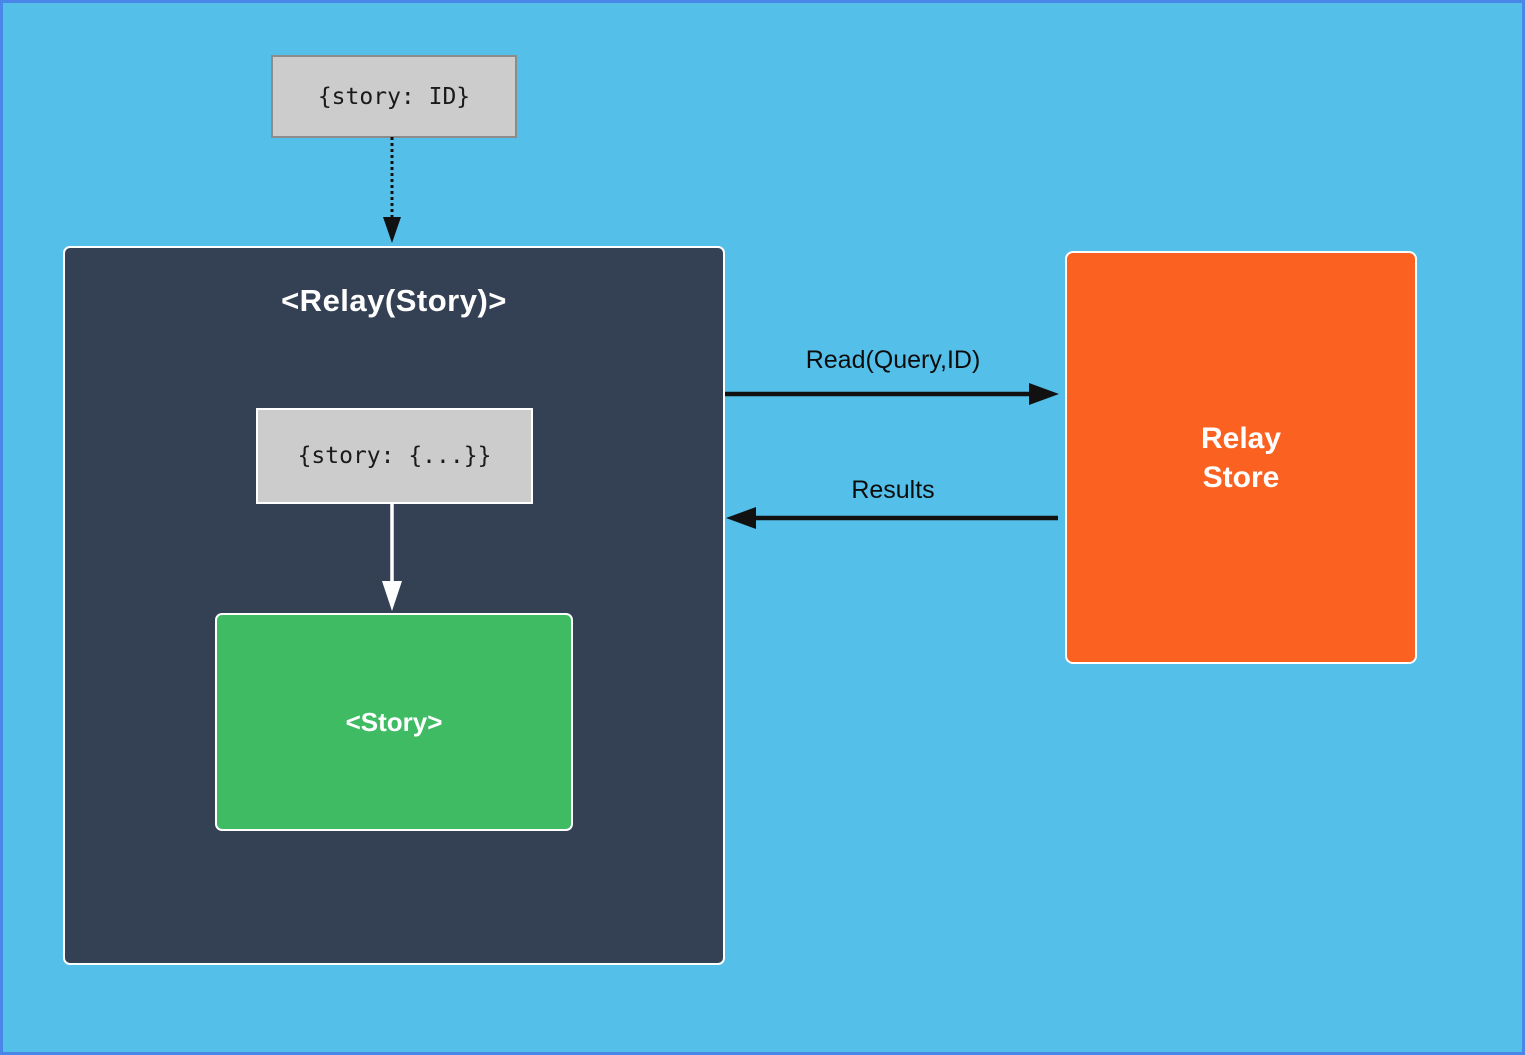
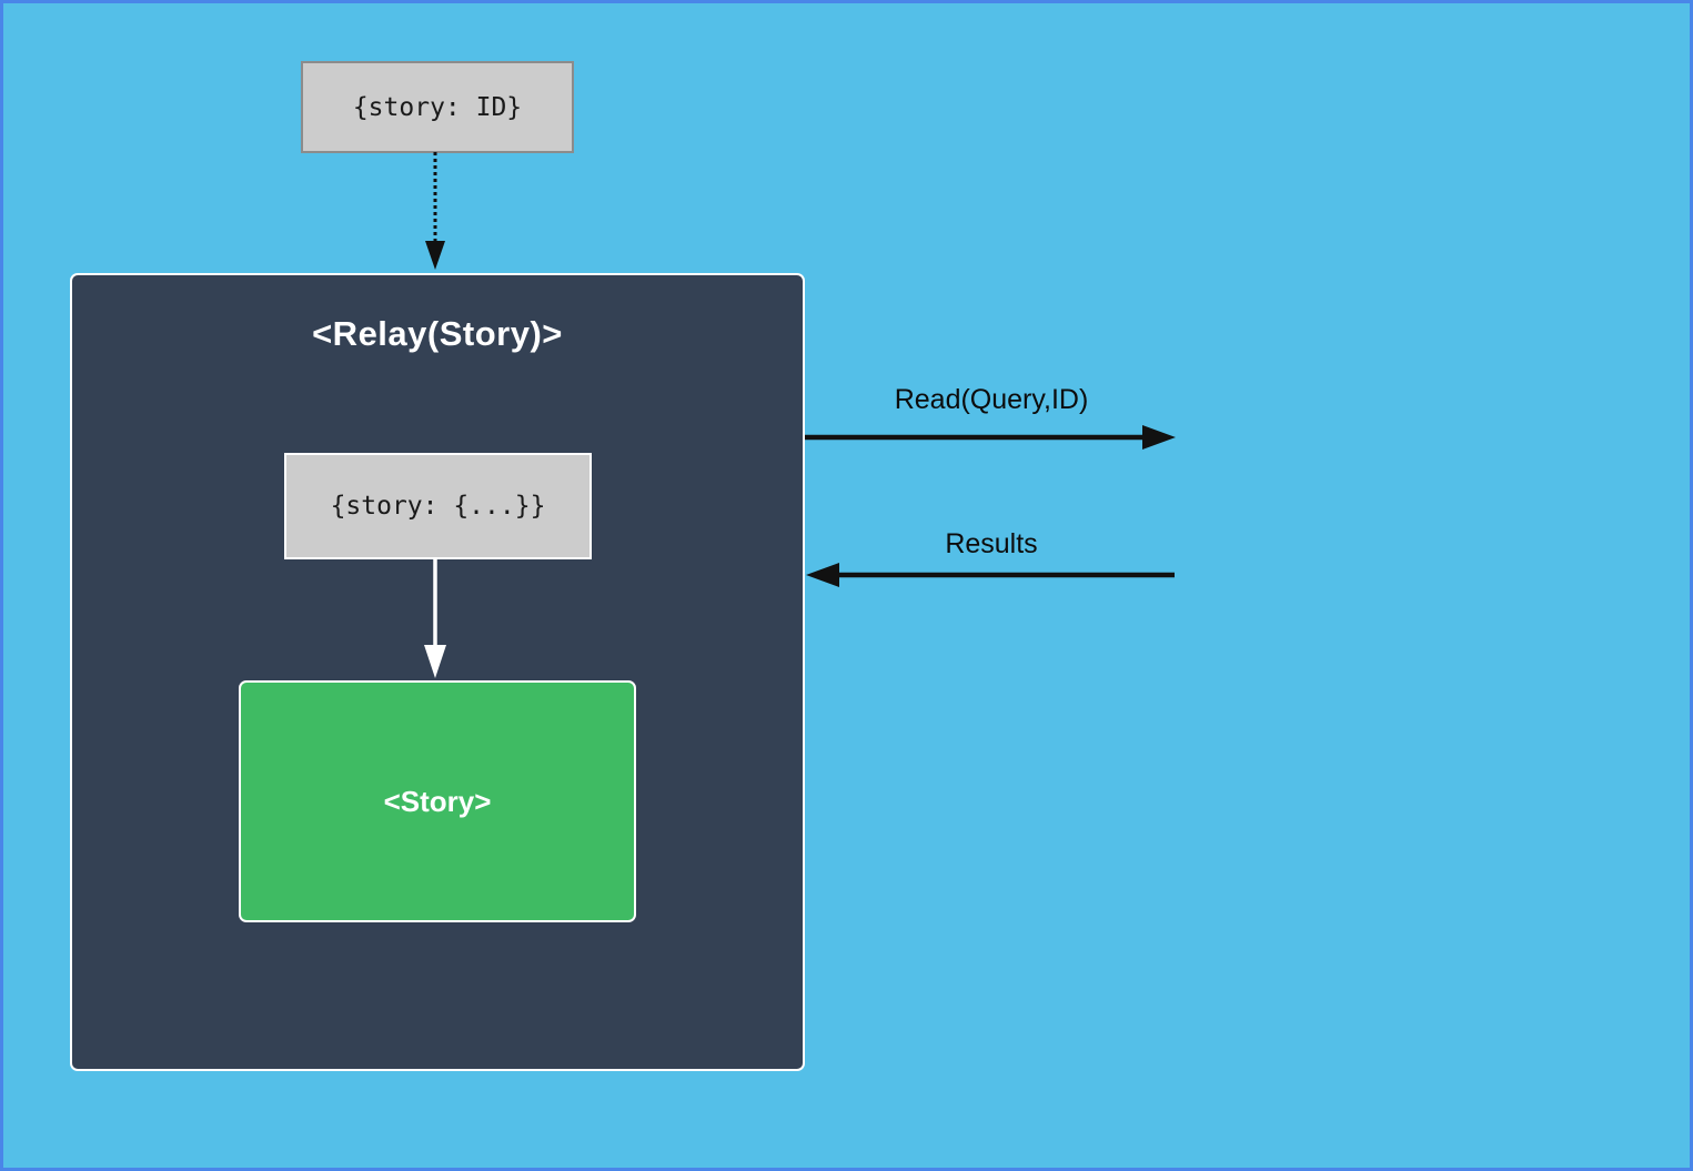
  {story: ID}
  <Relay(Story)>
  {story: {...}}
  <Story>
- Relay
- Store
  Read(Query,ID)
  Results
